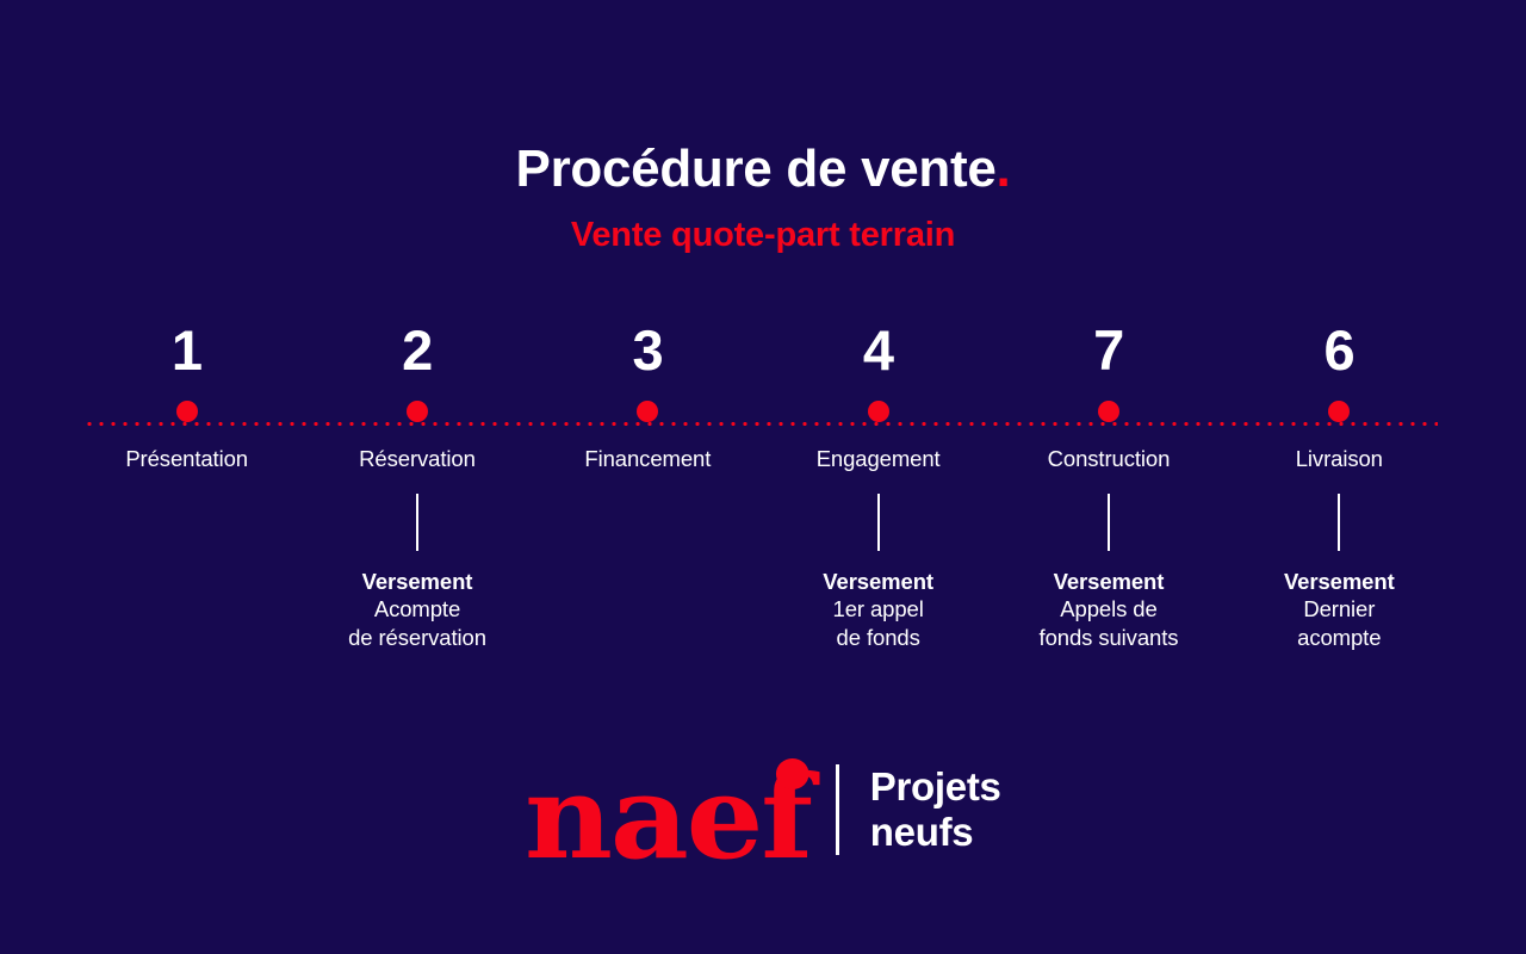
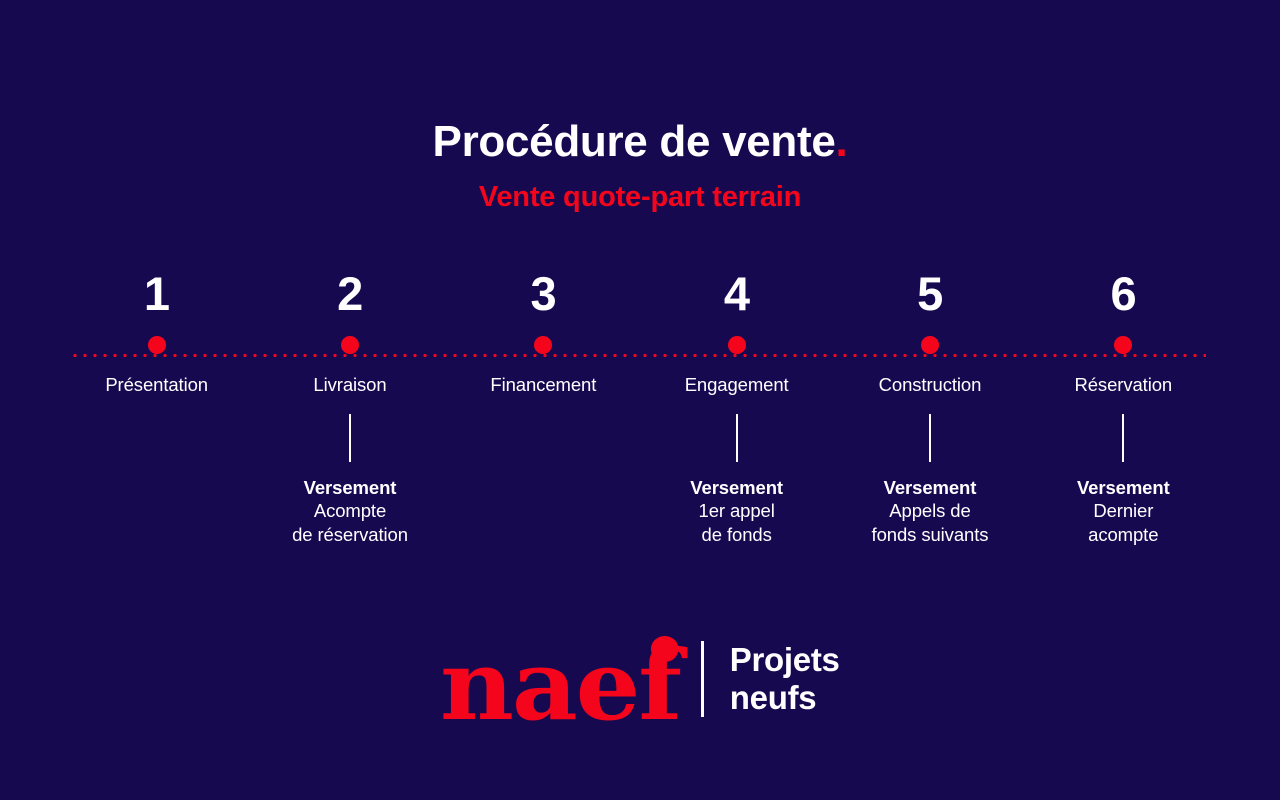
  Procédure de vente.
  Vente quote-part terrain
  1
  Présentation
  2
- Réservation
+ Livraison
  Versement
  Acompte
  de réservation
  3
  Financement
  4
  Engagement
  Versement
  1er appel
  de fonds
- 7
+ 5
  Construction
  Versement
  Appels de
  fonds suivants
  6
- Livraison
+ Réservation
  Versement
  Dernier
  acompte
  naef
  Projets
  neufs
